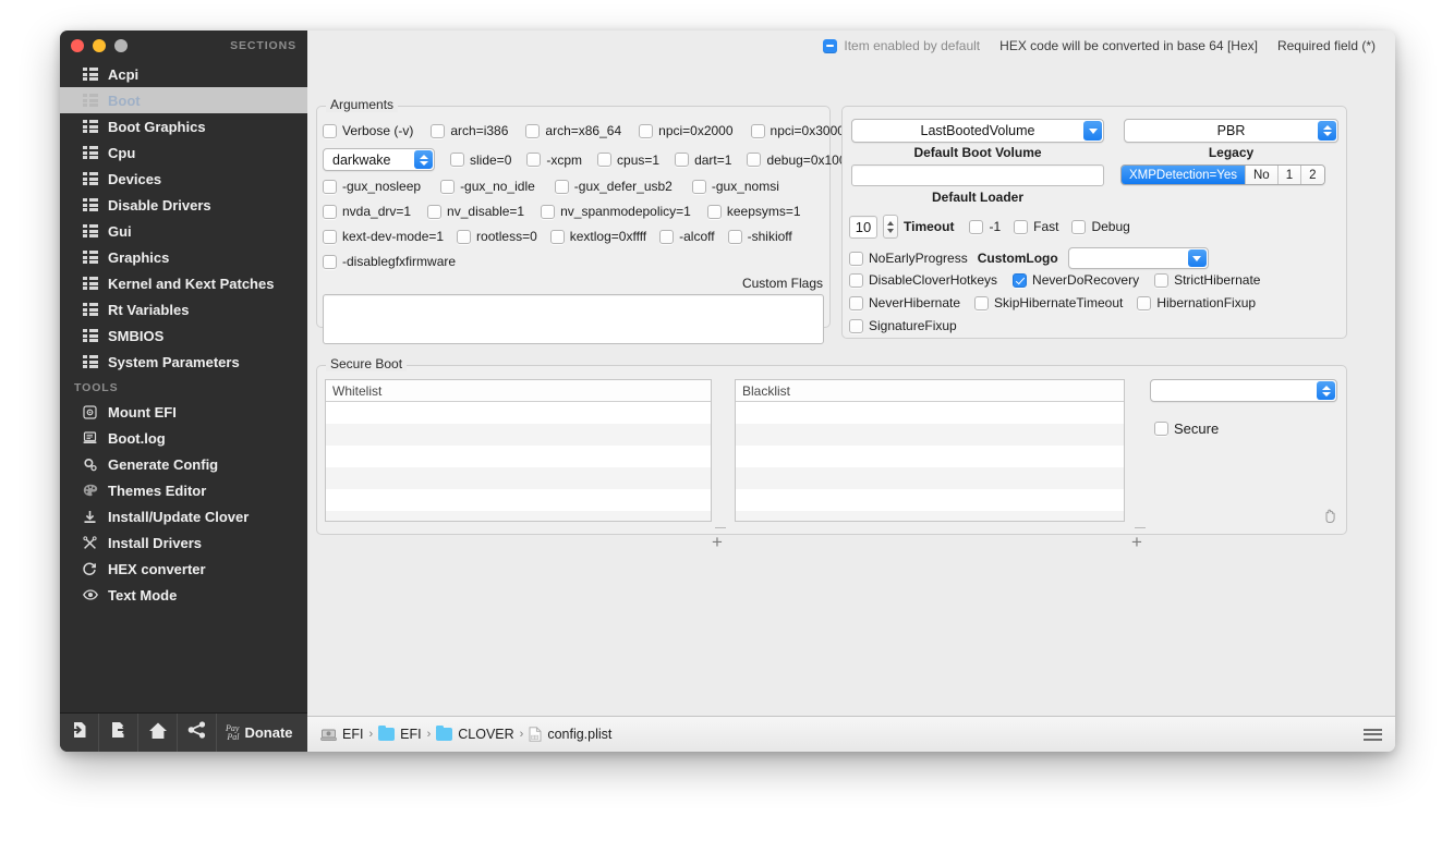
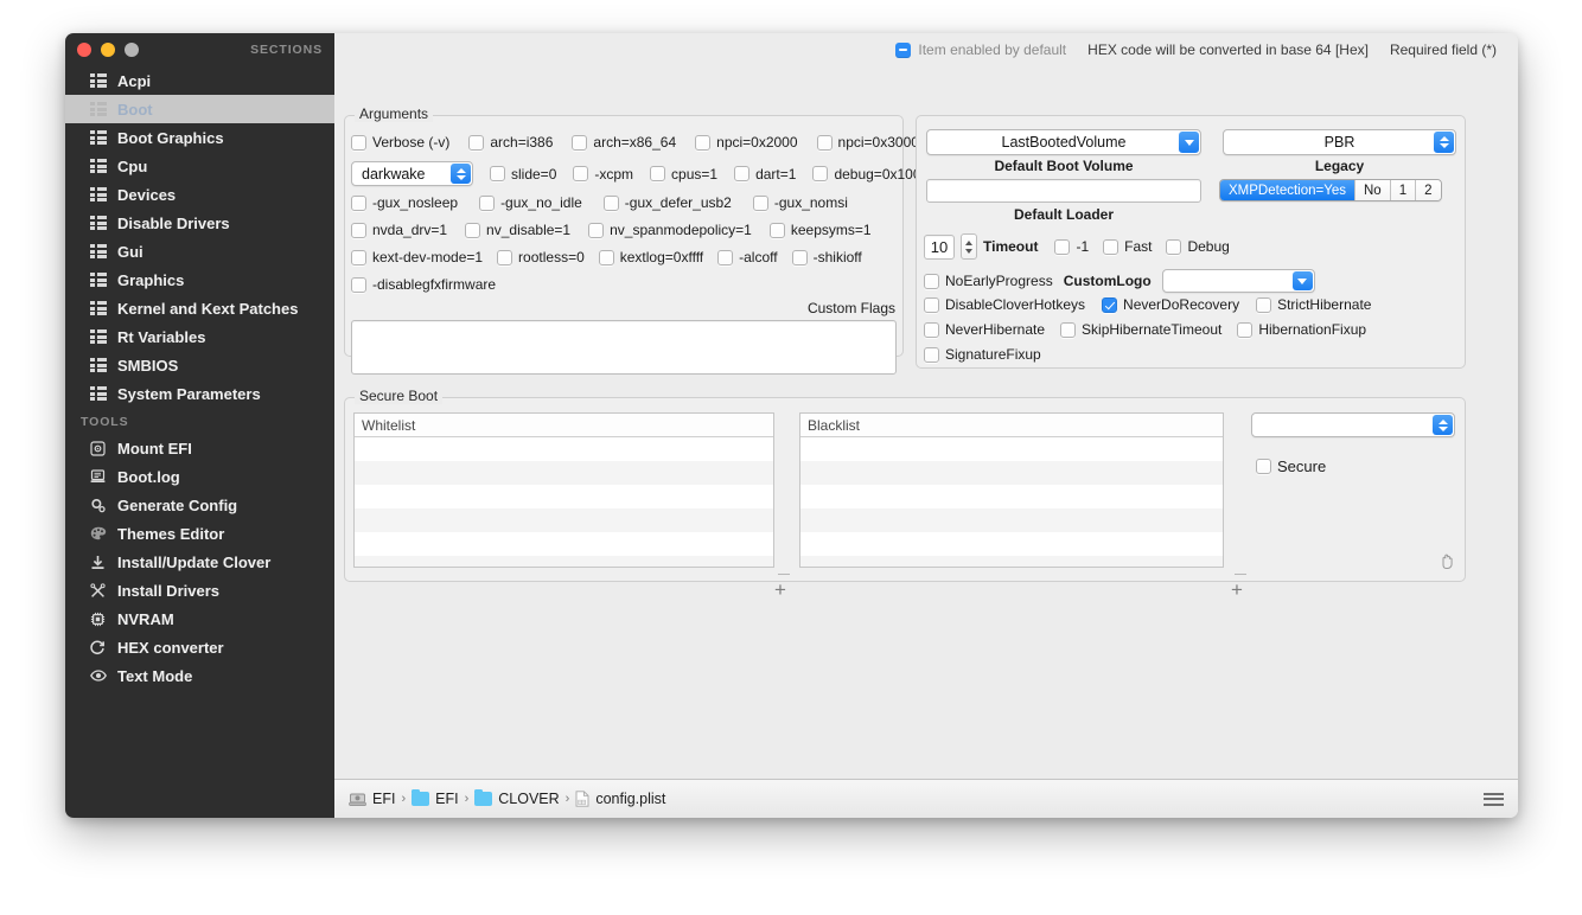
  SECTIONS
  Acpi
  Boot
  Boot Graphics
  Cpu
  Devices
  Disable Drivers
  Gui
  Graphics
  Kernel and Kext Patches
  Rt Variables
  SMBIOS
  System Parameters
  TOOLS
  Mount EFI
  Boot.log
  Generate Config
  Themes Editor
  Install/Update Clover
  Install Drivers
+ NVRAM
  HEX converter
  Text Mode
- Pay
- Pal
- Donate
  Item enabled by default
  HEX code will be converted in base 64 [Hex]
  Required field (*)
  Arguments
  Verbose (-v)
  arch=i386
  arch=x86_64
  npci=0x2000
  npci=0x300
  darkwake
  slide=0
  -xcpm
  cpus=1
  dart=1
  debug=0x10
  -gux_nosleep
  -gux_no_idle
  -gux_defer_usb2
  -gux_nomsi
  nvda_drv=1
  nv_disable=1
  nv_spanmodepolicy=1
  keepsyms=1
  kext-dev-mode=1
  rootless=0
  kextlog=0xffff
  -alcoff
  -shikioff
  -disablegfxfirmware
  Custom Flags
  LastBootedVolume
  Default Boot Volume
  PBR
  Legacy
  Default Loader
  XMPDetection=Yes
  No
  1
  2
  10
  Timeout
  -1
  Fast
  Debug
  NoEarlyProgress
  CustomLogo
  DisableCloverHotkeys
  NeverDoRecovery
  StrictHibernate
  NeverHibernate
  SkipHibernateTimeout
  HibernationFixup
  SignatureFixup
  Secure Boot
  Whitelist
  +
  Blacklist
  +
  Secure
  EFI
  ›
  EFI
  ›
  CLOVER
  ›
  config.plist
